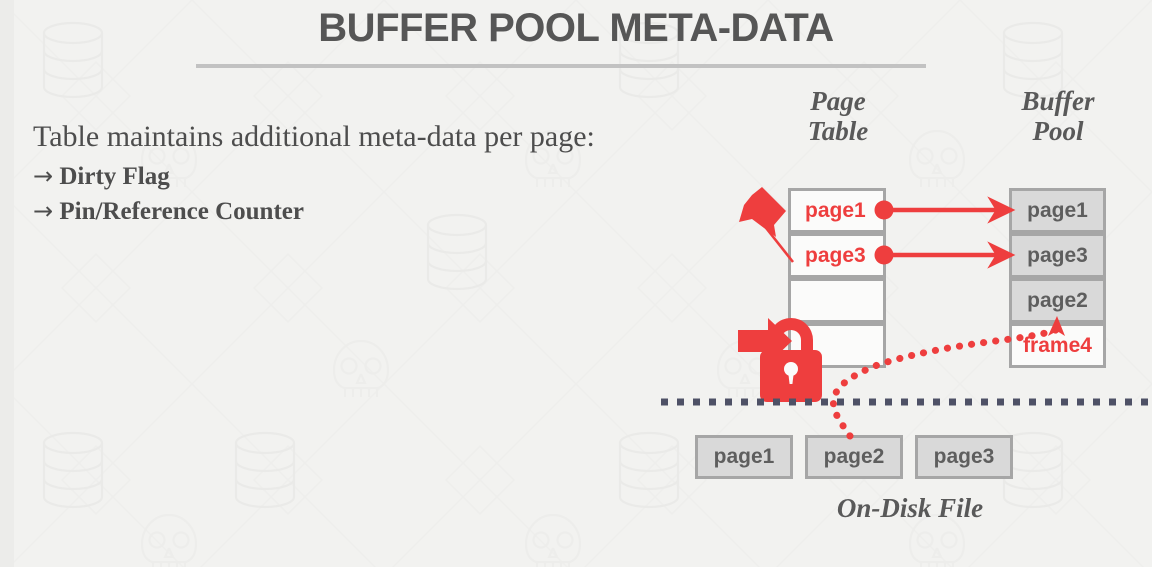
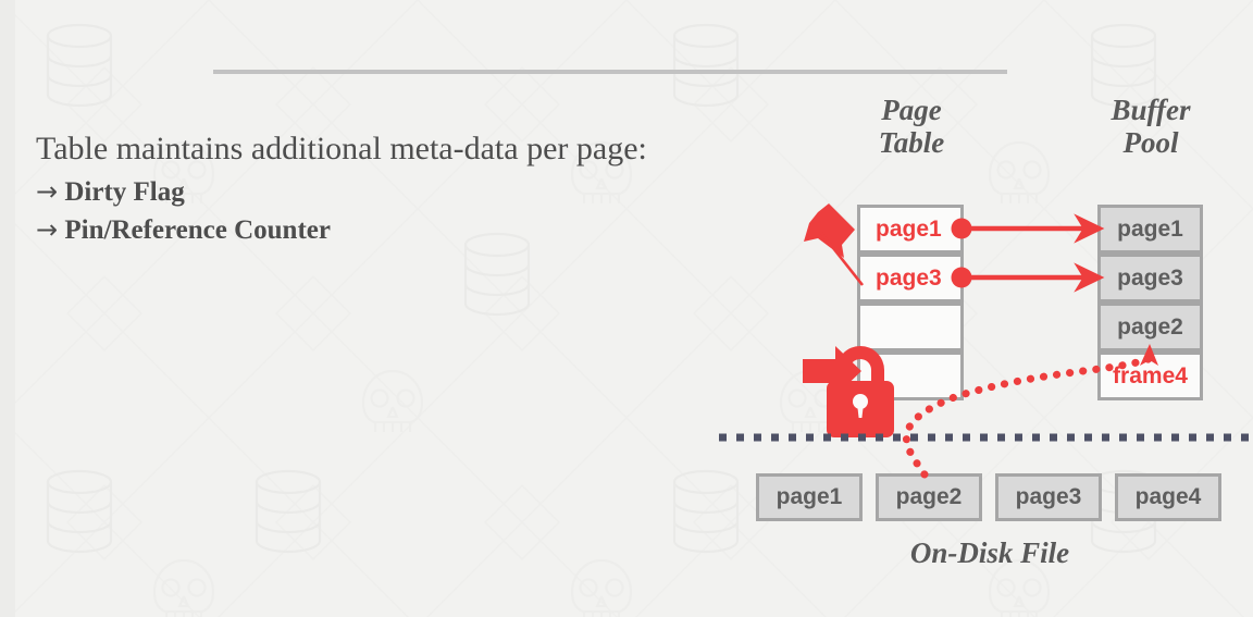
- BUFFER POOL META-DATA
  Table maintains additional meta-data per page:
  → Dirty Flag
  → Pin/Reference Counter
  Page
  Table
  Buffer
  Pool
  page1
  page3
  page1
  page3
  page2
  frame4
  page1
  page2
  page3
+ page4
  On-Disk File
